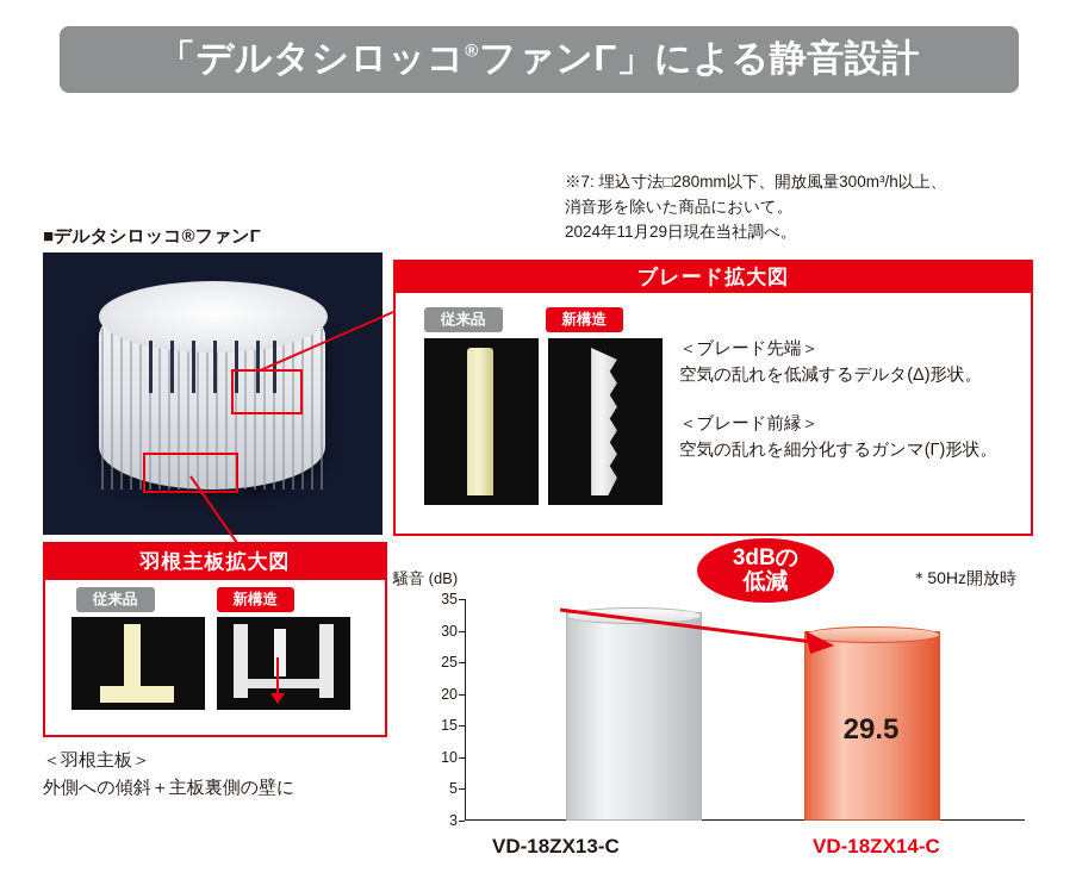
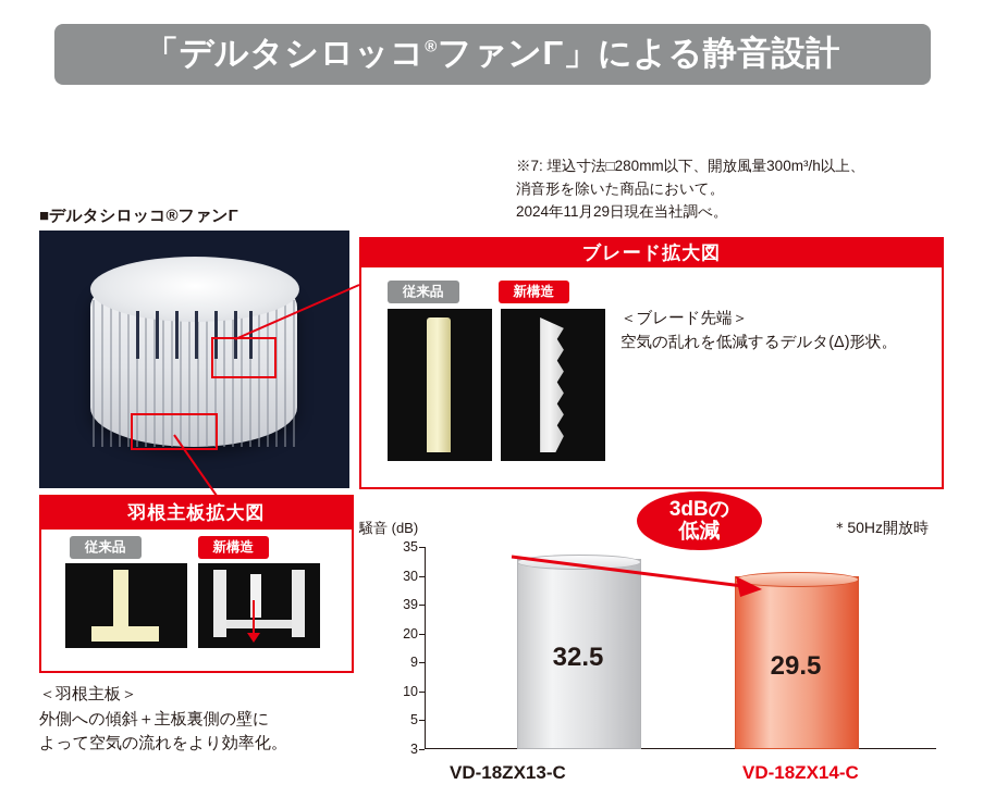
  「デルタシロッコ®ファンΓ」による静音設計
  ※7: 埋込寸法□280mm以下、開放風量300m³/h以上、
  消音形を除いた商品において。
  2024年11月29日現在当社調べ。
  ■デルタシロッコ®ファンΓ
  ブレード拡大図
  従来品
  新構造
  ＜ブレード先端＞
  空気の乱れを低減するデルタ(Δ)形状。
- ＜ブレード前縁＞
- 空気の乱れを細分化するガンマ(Γ)形状。
  羽根主板拡大図
  従来品
  新構造
  ＜羽根主板＞
  外側への傾斜＋主板裏側の壁に
+ よって空気の流れをより効率化。
  騒音 (dB)
  ＊50Hz開放時
  3
  5
  10
- 15
+ 9
  20
- 25
+ 39
  30
  35
+ 32.5
  29.5
  VD-18ZX13-C
  VD-18ZX14-C
  3dBの
  低減
